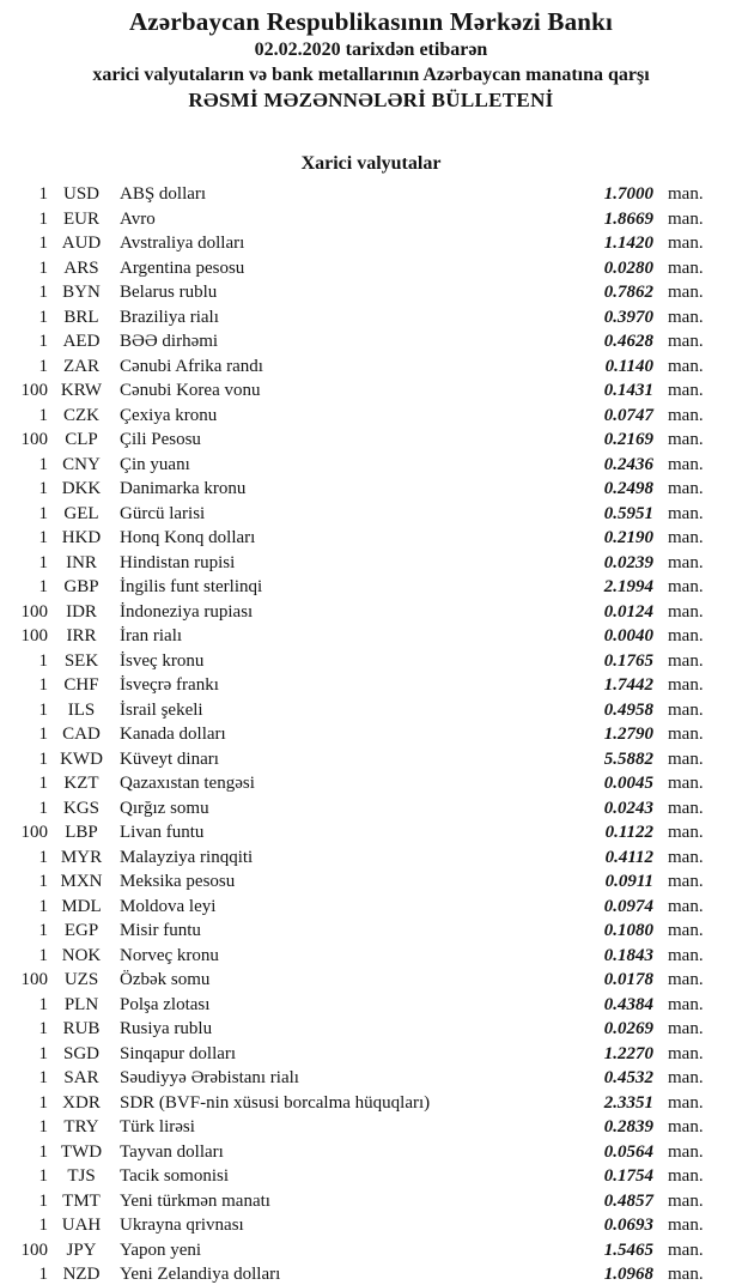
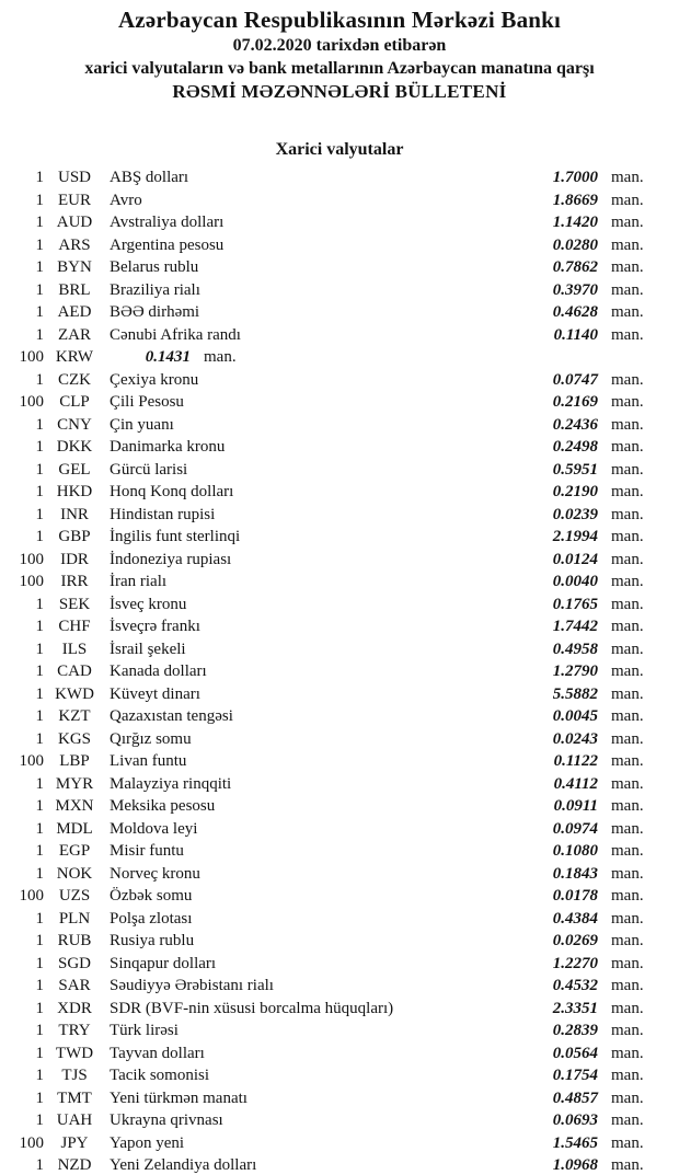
  Azərbaycan Respublikasının Mərkəzi Bankı
- 02.02.2020 tarixdən etibarən
+ 07.02.2020 tarixdən etibarən
  xarici valyutaların və bank metallarının Azərbaycan manatına qarşı
  RƏSMİ MƏZƏNNƏLƏRİ BÜLLETENİ
  Xarici valyutalar
  1
  USD
  ABŞ dolları
  1.7000
  man.
  1
  EUR
  Avro
  1.8669
  man.
  1
  AUD
  Avstraliya dolları
  1.1420
  man.
  1
  ARS
  Argentina pesosu
  0.0280
  man.
  1
  BYN
  Belarus rublu
  0.7862
  man.
  1
  BRL
  Braziliya rialı
  0.3970
  man.
  1
  AED
  BƏƏ dirhəmi
  0.4628
  man.
  1
  ZAR
  Cənubi Afrika randı
  0.1140
  man.
  100
  KRW
- Cənubi Korea vonu
  0.1431
  man.
  1
  CZK
  Çexiya kronu
  0.0747
  man.
  100
  CLP
  Çili Pesosu
  0.2169
  man.
  1
  CNY
  Çin yuanı
  0.2436
  man.
  1
  DKK
  Danimarka kronu
  0.2498
  man.
  1
  GEL
  Gürcü larisi
  0.5951
  man.
  1
  HKD
  Honq Konq dolları
  0.2190
  man.
  1
  INR
  Hindistan rupisi
  0.0239
  man.
  1
  GBP
  İngilis funt sterlinqi
  2.1994
  man.
  100
  IDR
  İndoneziya rupiası
  0.0124
  man.
  100
  IRR
  İran rialı
  0.0040
  man.
  1
  SEK
  İsveç kronu
  0.1765
  man.
  1
  CHF
  İsveçrə frankı
  1.7442
  man.
  1
  ILS
  İsrail şekeli
  0.4958
  man.
  1
  CAD
  Kanada dolları
  1.2790
  man.
  1
  KWD
  Küveyt dinarı
  5.5882
  man.
  1
  KZT
  Qazaxıstan tengəsi
  0.0045
  man.
  1
  KGS
  Qırğız somu
  0.0243
  man.
  100
  LBP
  Livan funtu
  0.1122
  man.
  1
  MYR
  Malayziya rinqqiti
  0.4112
  man.
  1
  MXN
  Meksika pesosu
  0.0911
  man.
  1
  MDL
  Moldova leyi
  0.0974
  man.
  1
  EGP
  Misir funtu
  0.1080
  man.
  1
  NOK
  Norveç kronu
  0.1843
  man.
  100
  UZS
  Özbək somu
  0.0178
  man.
  1
  PLN
  Polşa zlotası
  0.4384
  man.
  1
  RUB
  Rusiya rublu
  0.0269
  man.
  1
  SGD
  Sinqapur dolları
  1.2270
  man.
  1
  SAR
  Səudiyyə Ərəbistanı rialı
  0.4532
  man.
  1
  XDR
  SDR (BVF-nin xüsusi borcalma hüquqları)
  2.3351
  man.
  1
  TRY
  Türk lirəsi
  0.2839
  man.
  1
  TWD
  Tayvan dolları
  0.0564
  man.
  1
  TJS
  Tacik somonisi
  0.1754
  man.
  1
  TMT
  Yeni türkmən manatı
  0.4857
  man.
  1
  UAH
  Ukrayna qrivnası
  0.0693
  man.
  100
  JPY
  Yapon yeni
  1.5465
  man.
  1
  NZD
  Yeni Zelandiya dolları
  1.0968
  man.
